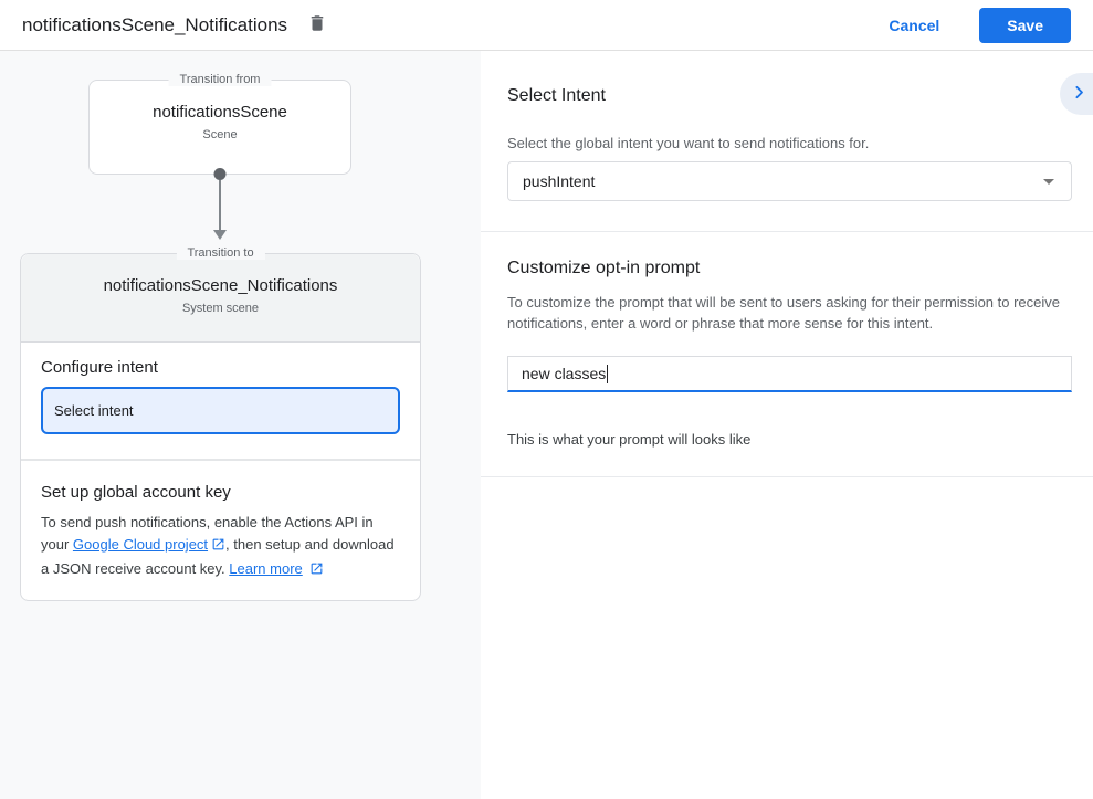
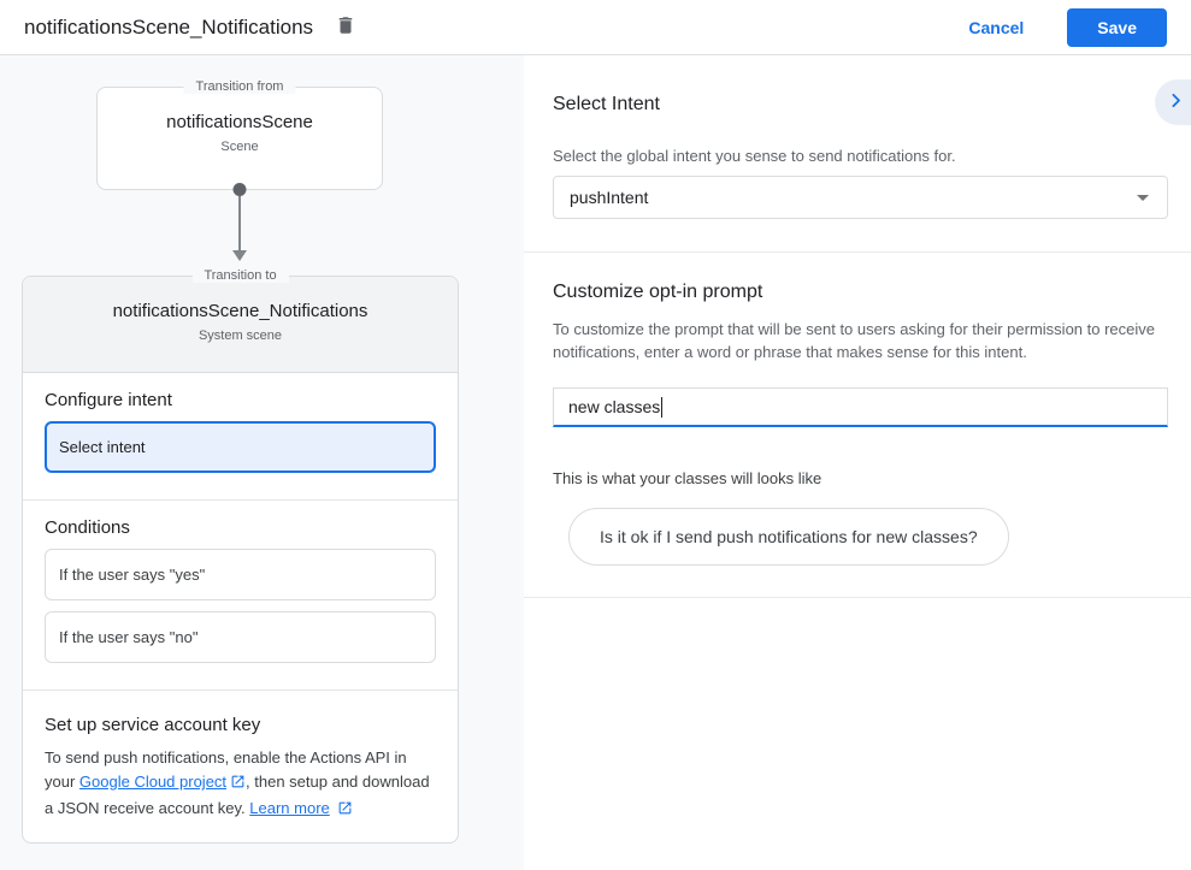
  notificationsScene_Notifications
  Cancel
  Save
  Transition from
  notificationsScene
  Scene
  Transition to
  notificationsScene_Notifications
  System scene
  Configure intent
  Select intent
+ Conditions
+ If the user says "yes"
+ If the user says "no"
- Set up global account key
+ Set up service account key
  To send push notifications, enable the Actions API in your Google Cloud project , then setup and download a JSON receive account key. Learn more
  Select Intent
- Select the global intent you want to send notifications for.
+ Select the global intent you sense to send notifications for.
  pushIntent
  Customize opt-in prompt
- To customize the prompt that will be sent to users asking for their permission to receive notifications, enter a word or phrase that more sense for this intent.
+ To customize the prompt that will be sent to users asking for their permission to receive notifications, enter a word or phrase that makes sense for this intent.
  new classes
- This is what your prompt will looks like
+ This is what your classes will looks like
+ Is it ok if I send push notifications for new classes?
